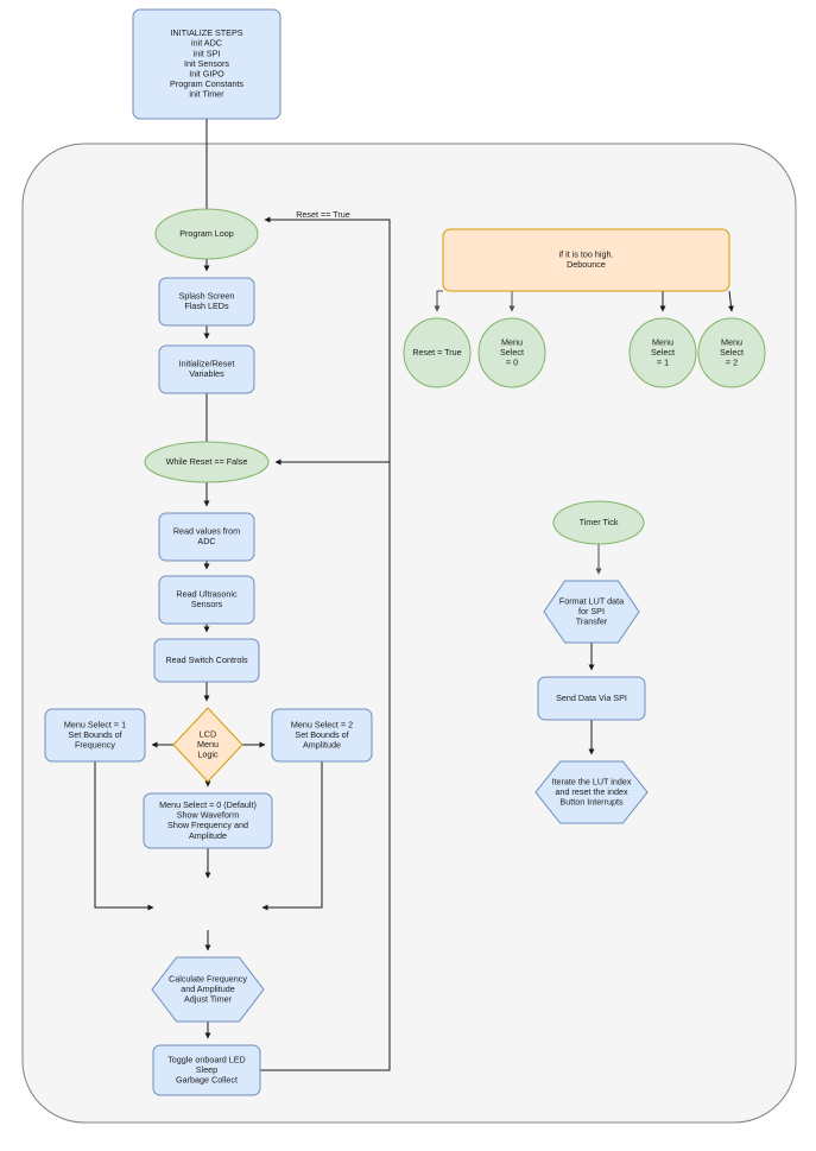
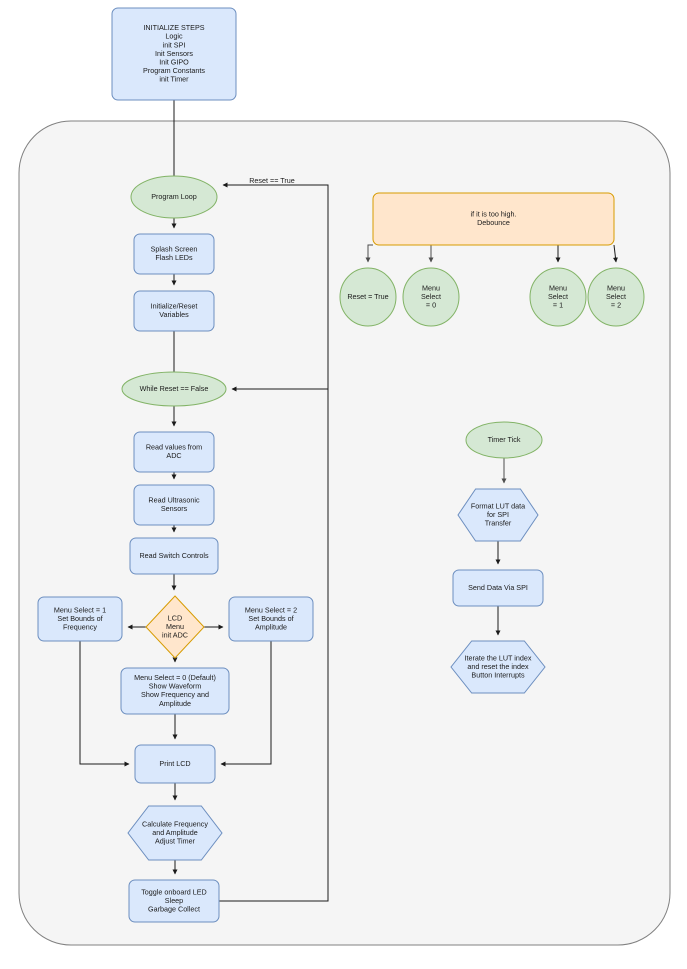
  INITIALIZE STEPS
- init ADC
+ Logic
  init SPI
  Init Sensors
  Init GIPO
  Program Constants
  init Timer
  Program Loop
  Splash Screen
  Flash LEDs
  Initialize/Reset
  Variables
  While Reset == False
  Read values from
  ADC
  Read Ultrasonic
  Sensors
  Read Switch Controls
  LCD
  Menu
- Logic
+ init ADC
  Menu Select = 1
  Set Bounds of
  Frequency
  Menu Select = 2
  Set Bounds of
  Amplitude
  Menu Select = 0 (Default)
  Show Waveform
  Show Frequency and
  Amplitude
+ Print LCD
  Calculate Frequency
  and Amplitude
  Adjust Timer
  Toggle onboard LED
  Sleep
  Garbage Collect
  if it is too high.
  Debounce
  Reset = True
  Menu
  Select
  = 0
  Menu
  Select
  = 1
  Menu
  Select
  = 2
  Timer Tick
  Format LUT data
  for SPI
  Transfer
  Send Data Via SPI
  Iterate the LUT index
  and reset the index
  Button Interrupts
  Reset == True
